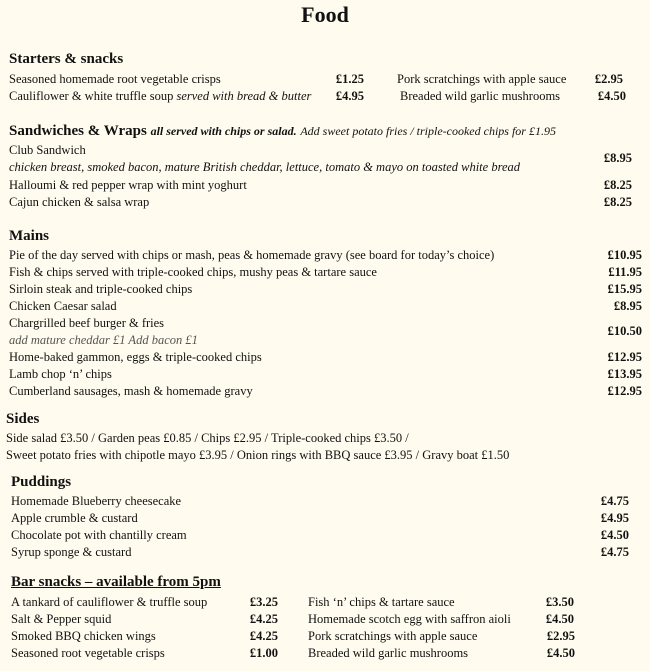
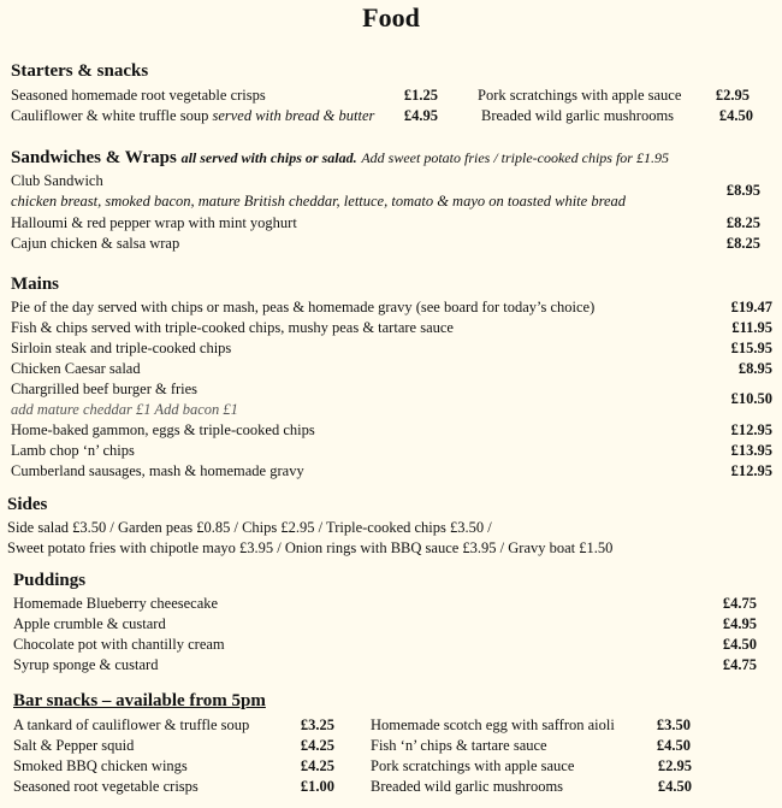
  Food
  Starters & snacks
  Seasoned homemade root vegetable crisps
  £1.25
  Cauliflower & white truffle soup served with bread & butter
  £4.95
  Pork scratchings with apple sauce
  £2.95
  Breaded wild garlic mushrooms
  £4.50
  Sandwiches & Wraps all served with chips or salad. Add sweet potato fries / triple-cooked chips for £1.95
  Club Sandwich
  chicken breast, smoked bacon, mature British cheddar, lettuce, tomato & mayo on toasted white bread
  £8.95
  Halloumi & red pepper wrap with mint yoghurt
  £8.25
  Cajun chicken & salsa wrap
  £8.25
  Mains
  Pie of the day served with chips or mash, peas & homemade gravy (see board for today’s choice)
- £10.95
+ £19.47
  Fish & chips served with triple-cooked chips, mushy peas & tartare sauce
  £11.95
  Sirloin steak and triple-cooked chips
  £15.95
  Chicken Caesar salad
  £8.95
  Chargrilled beef burger & fries
  add mature cheddar £1 Add bacon £1
  £10.50
  Home-baked gammon, eggs & triple-cooked chips
  £12.95
  Lamb chop ‘n’ chips
  £13.95
  Cumberland sausages, mash & homemade gravy
  £12.95
  Sides
  Side salad £3.50 / Garden peas £0.85 / Chips £2.95 / Triple-cooked chips £3.50 /
  Sweet potato fries with chipotle mayo £3.95 / Onion rings with BBQ sauce £3.95 / Gravy boat £1.50
  Puddings
  Homemade Blueberry cheesecake
  £4.75
  Apple crumble & custard
  £4.95
  Chocolate pot with chantilly cream
  £4.50
  Syrup sponge & custard
  £4.75
  Bar snacks – available from 5pm
  A tankard of cauliflower & truffle soup
  £3.25
  Salt & Pepper squid
  £4.25
  Smoked BBQ chicken wings
  £4.25
  Seasoned root vegetable crisps
  £1.00
- Fish ‘n’ chips & tartare sauce
+ Homemade scotch egg with saffron aioli
  £3.50
- Homemade scotch egg with saffron aioli
+ Fish ‘n’ chips & tartare sauce
  £4.50
  Pork scratchings with apple sauce
  £2.95
  Breaded wild garlic mushrooms
  £4.50
